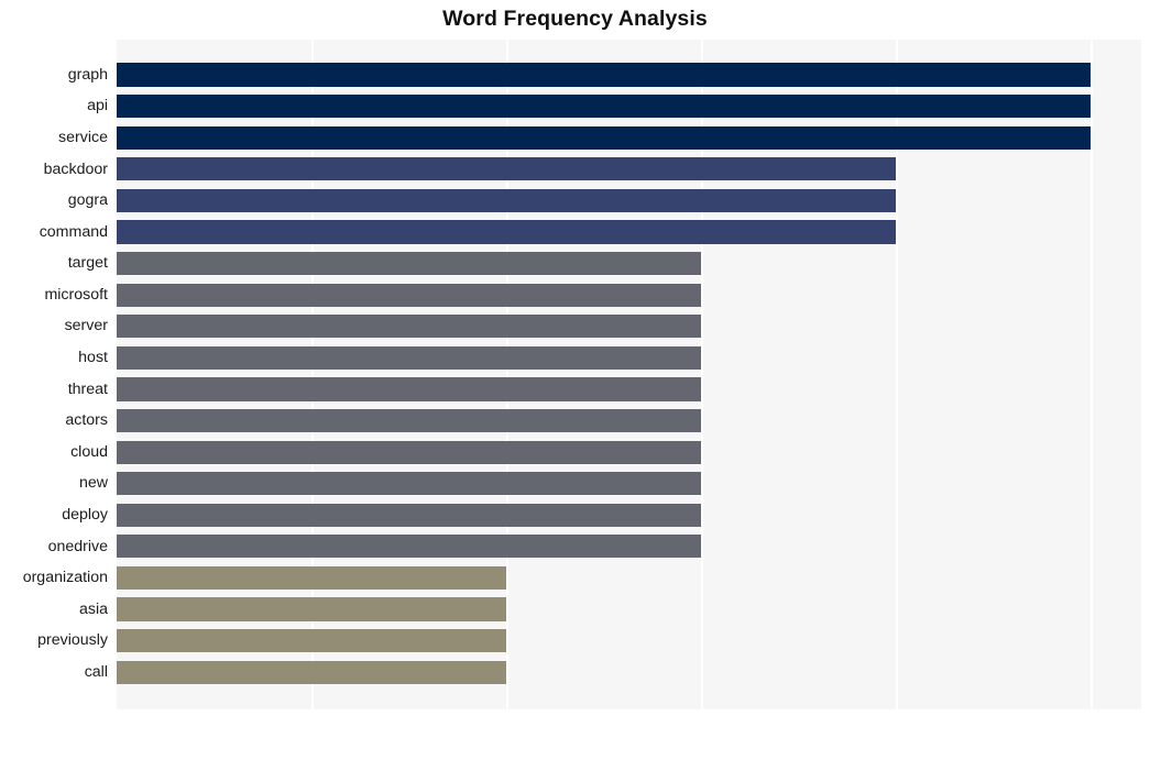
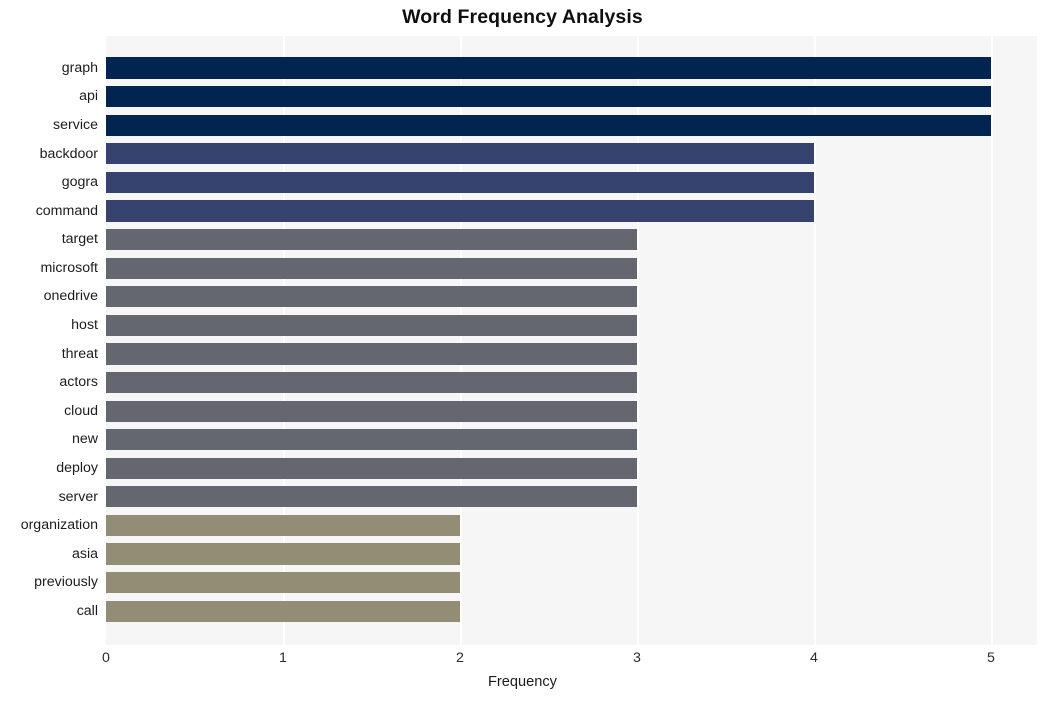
  Word Frequency Analysis
  graph
  api
  service
  backdoor
  gogra
  command
  target
  microsoft
- server
+ onedrive
  host
  threat
  actors
  cloud
  new
  deploy
- onedrive
+ server
  organization
  asia
  previously
  call
+ Frequency
+ 0
+ 1
+ 2
+ 3
+ 4
+ 5
